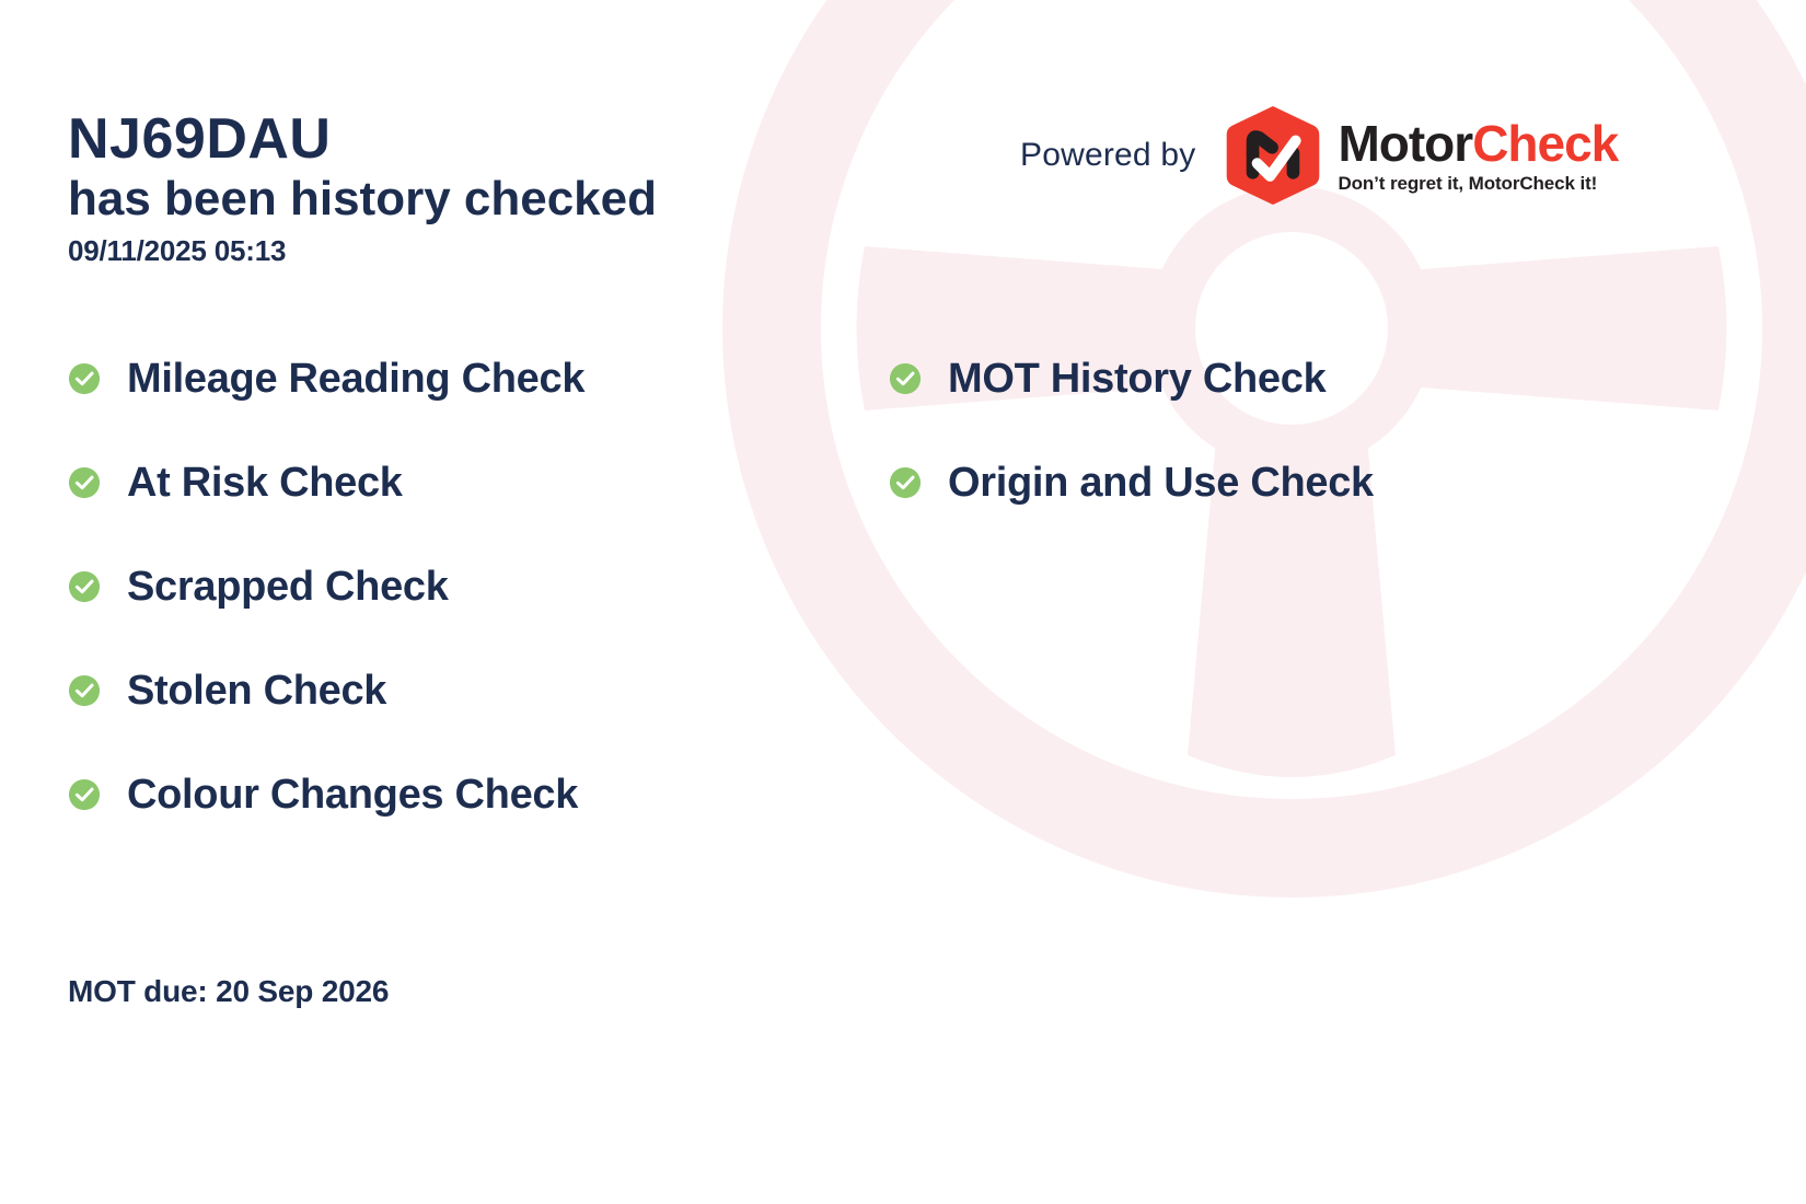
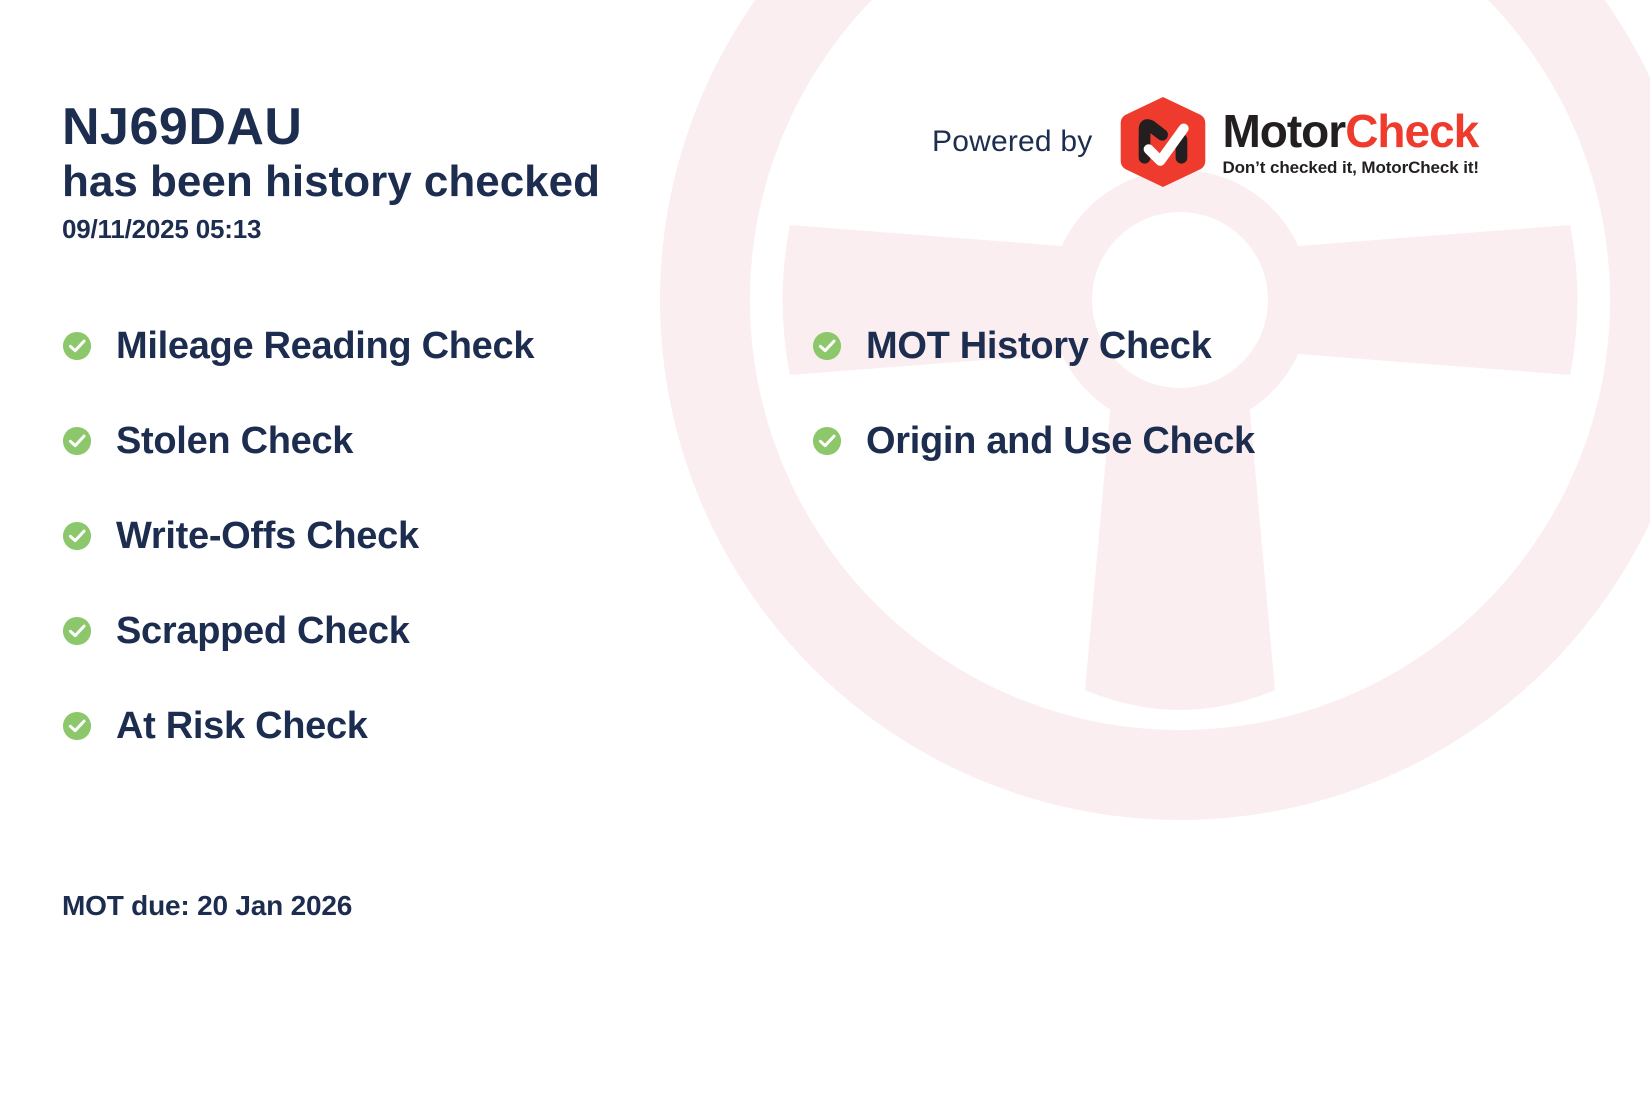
  NJ69DAU
  has been history checked
  09/11/2025 05:13
  Powered by
  MotorCheck
- Don’t regret it, MotorCheck it!
+ Don’t checked it, MotorCheck it!
  Mileage Reading Check
- At Risk Check
+ Stolen Check
+ Write-Offs Check
  Scrapped Check
- Stolen Check
+ At Risk Check
- Colour Changes Check
  MOT History Check
  Origin and Use Check
- MOT due: 20 Sep 2026
+ MOT due: 20 Jan 2026
